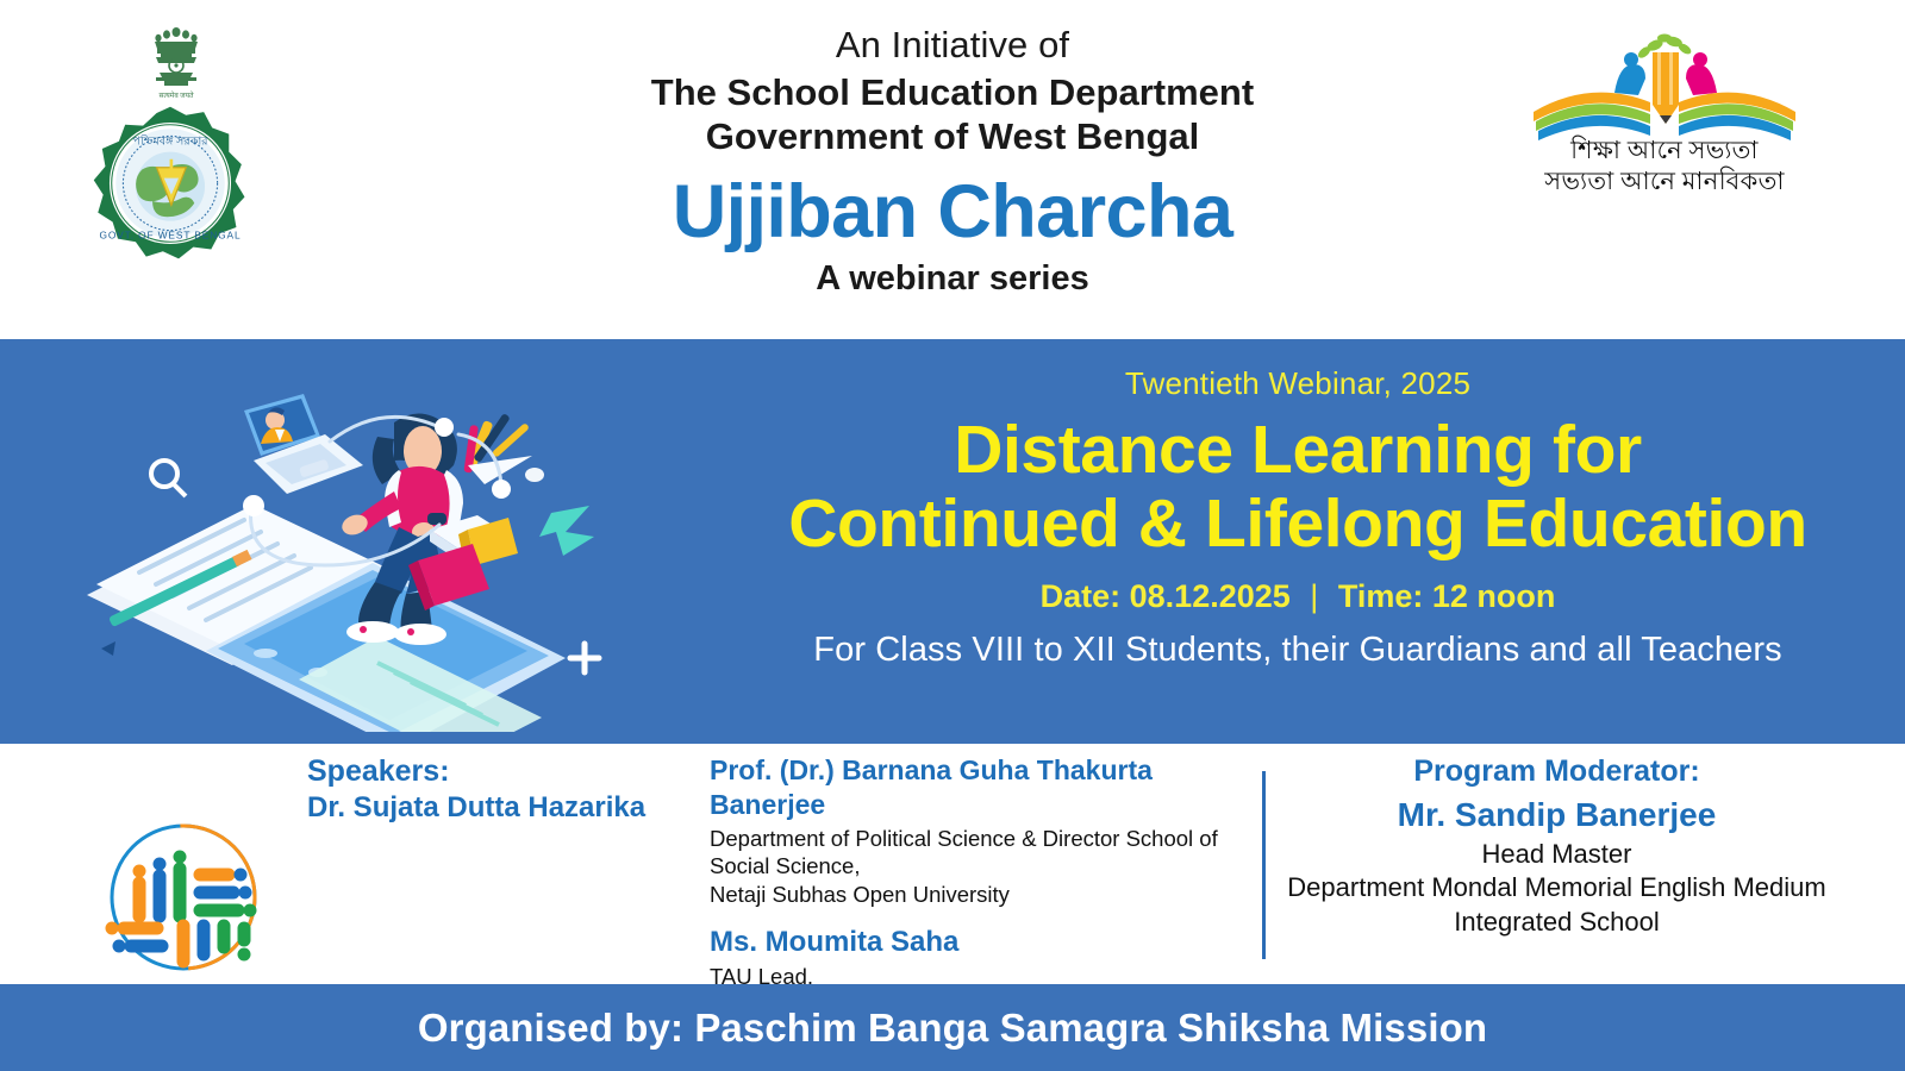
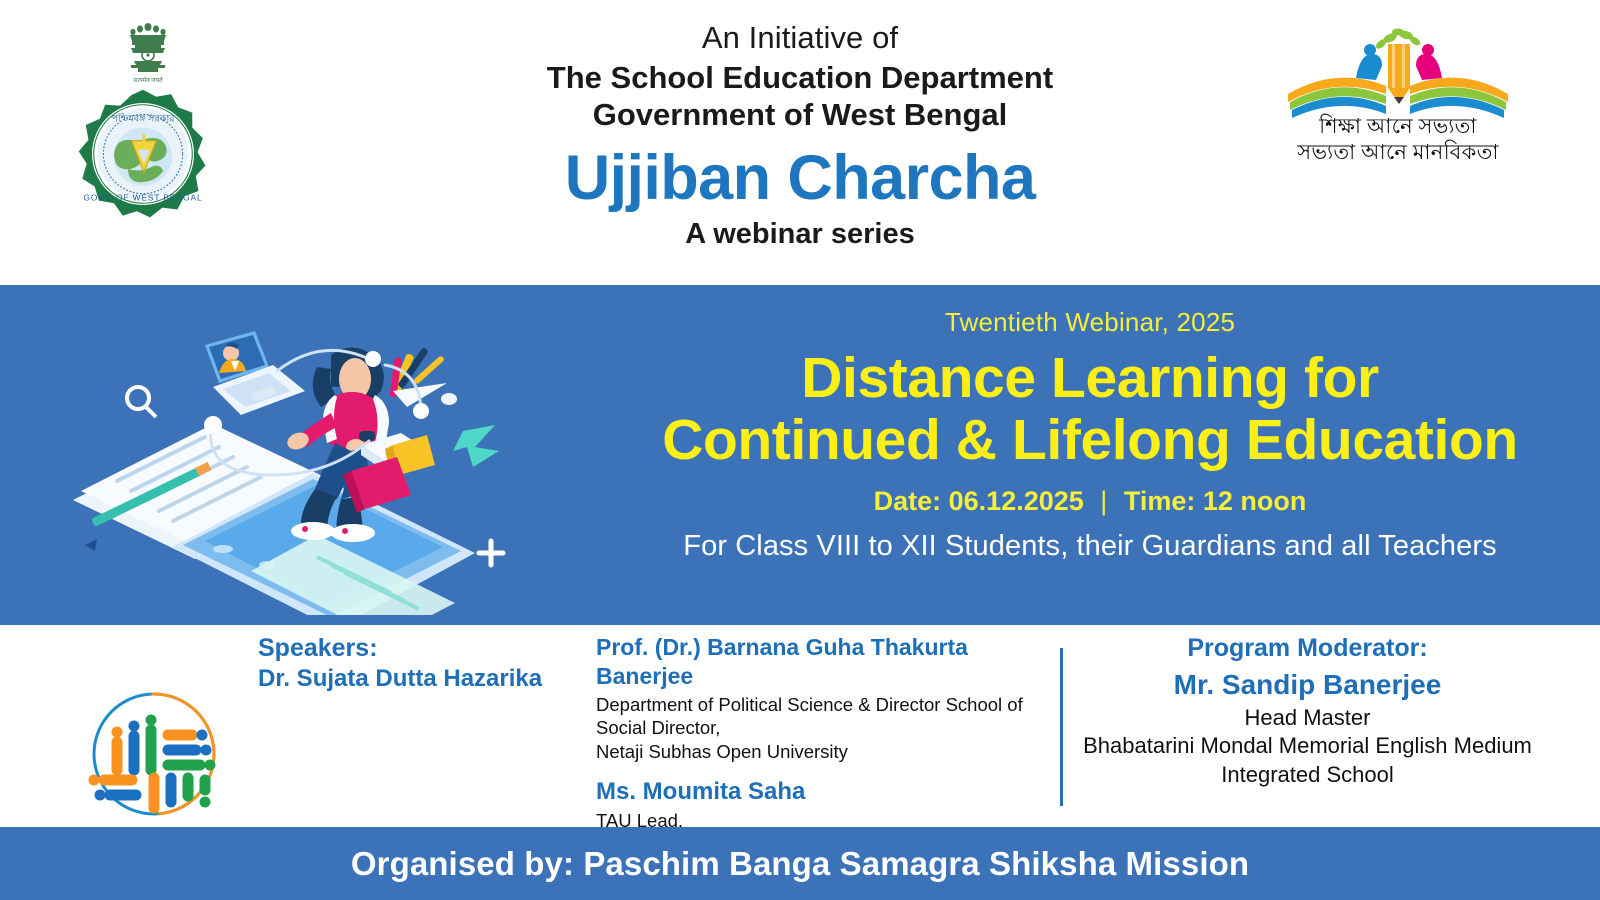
  পশ্চিমবঙ্গ সরকার
  GOVT. OF WEST BENGAL
  An Initiative of
  The School Education Department
  Government of West Bengal
  Ujjiban Charcha
  A webinar series
  শিক্ষা আনে সভ্যতা
  সভ্যতা আনে মানবিকতা
  Twentieth Webinar, 2025
  Distance Learning for
  Continued & Lifelong Education
- Date: 08.12.2025 | Time: 12 noon
+ Date: 06.12.2025 | Time: 12 noon
  For Class VIII to XII Students, their Guardians and all Teachers
  Speakers:
  Dr. Sujata Dutta Hazarika
  Prof. (Dr.) Barnana Guha Thakurta Banerjee
- Department of Political Science & Director School of Social Science,
+ Department of Political Science & Director School of Social Director,
  Netaji Subhas Open University
  Ms. Moumita Saha
  TAU Lead,
  Program Moderator:
  Mr. Sandip Banerjee
  Head Master
- Department Mondal Memorial English Medium
+ Bhabatarini Mondal Memorial English Medium
  Integrated School
  Organised by: Paschim Banga Samagra Shiksha Mission
